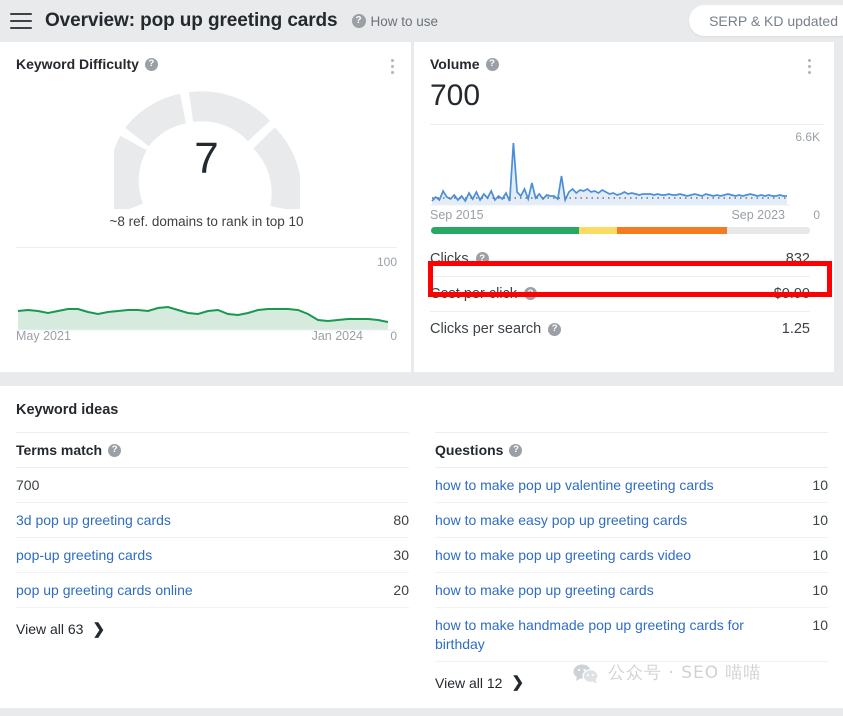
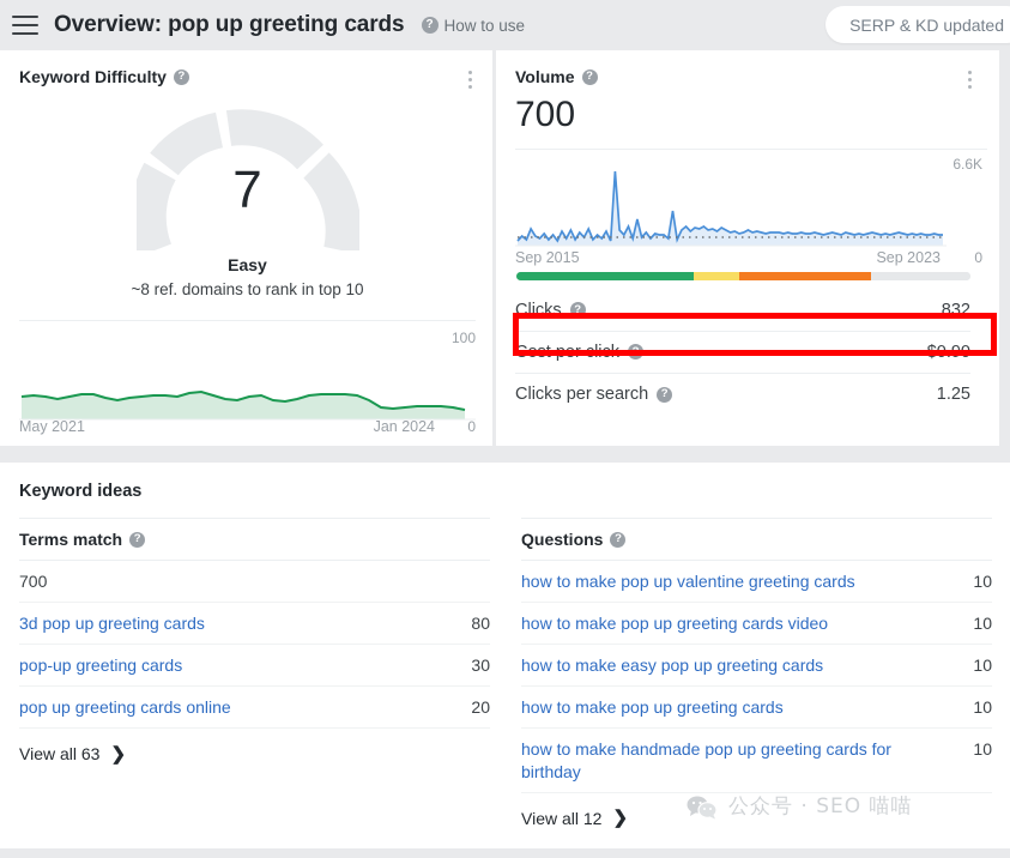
  Overview: pop up greeting cards
  ?
  How to use
  SERP & KD updated
  Keyword Difficulty
  ?
  7
+ Easy
  ~8 ref. domains to rank in top 10
  100
  0
  May 2021
  Jan 2024
  Volume
  ?
  700
  6.6K
  0
  Sep 2015
  Sep 2023
  Clicks
  ?
  832
  Cost per click
  ?
  $0.90
  Clicks per search
  ?
  1.25
  Keyword ideas
  Terms match
  ?
  700
  3d pop up greeting cards
  80
  pop-up greeting cards
  30
  pop up greeting cards online
  20
  View all 63
  ❯
  Questions
  ?
  how to make pop up valentine greeting cards
  10
- how to make easy pop up greeting cards
+ how to make pop up greeting cards video
  10
- how to make pop up greeting cards video
+ how to make easy pop up greeting cards
  10
  how to make pop up greeting cards
  10
  how to make handmade pop up greeting cards for birthday
  10
  View all 12
  ❯
  公众号 · SEO 喵喵
